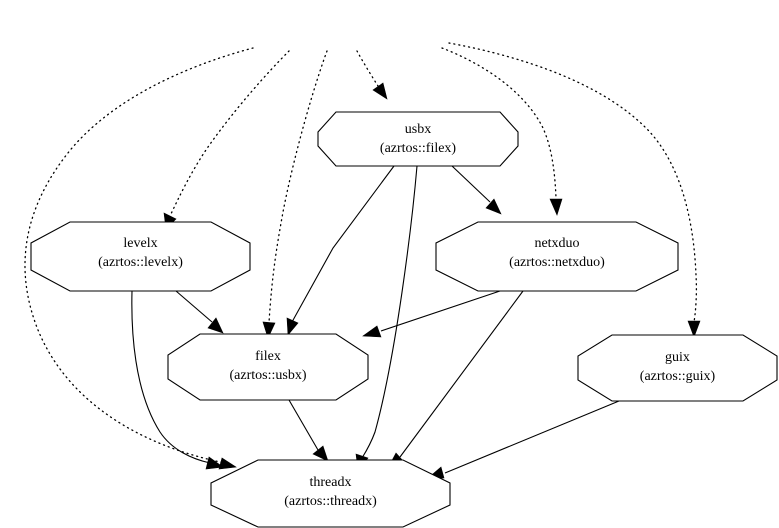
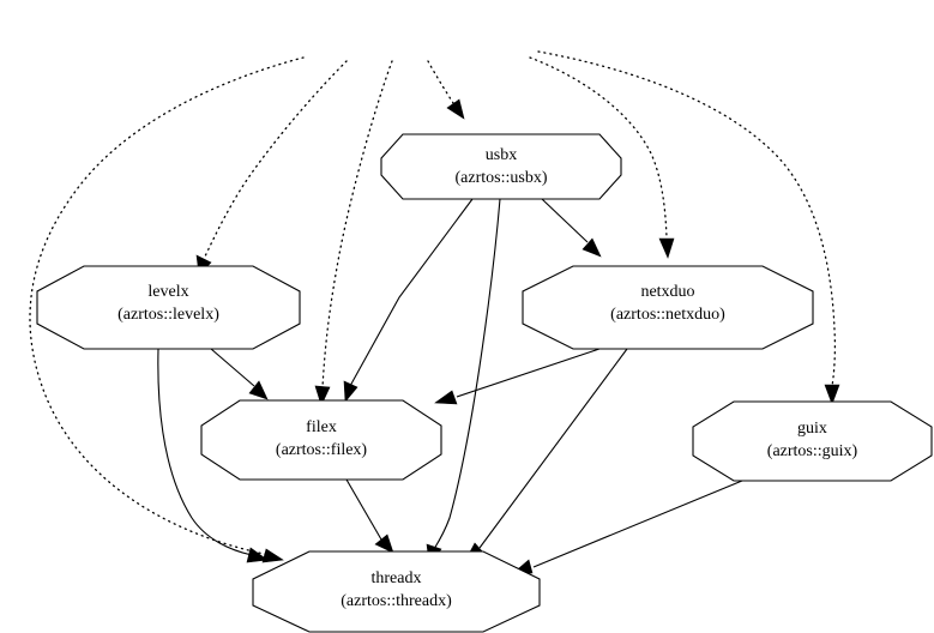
  usbx
- (azrtos::filex)
+ (azrtos::usbx)
  levelx
  (azrtos::levelx)
  netxduo
  (azrtos::netxduo)
  filex
- (azrtos::usbx)
+ (azrtos::filex)
  guix
  (azrtos::guix)
  threadx
  (azrtos::threadx)
